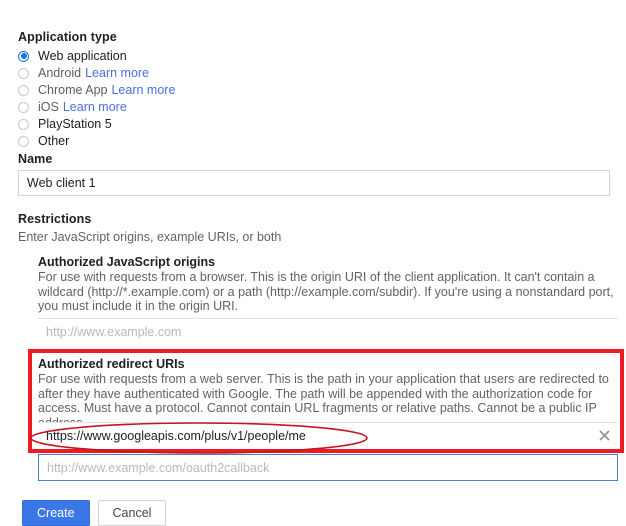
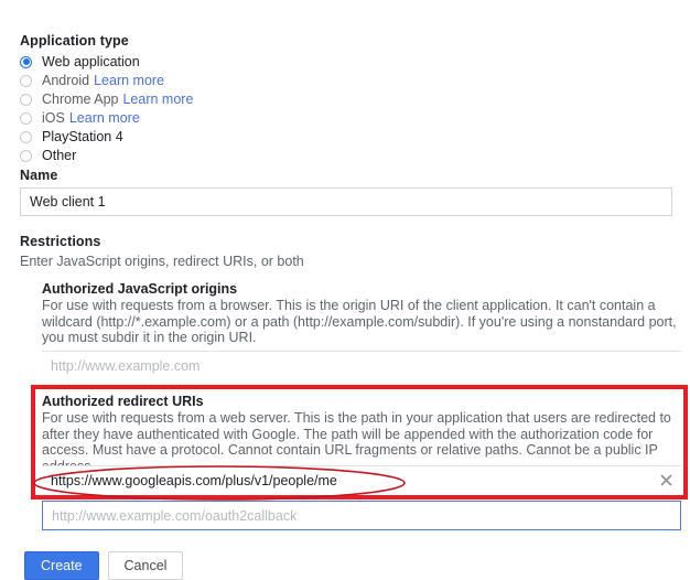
  Application type
  Web application
  Android
  Learn more
  Chrome App
  Learn more
  iOS
  Learn more
- PlayStation 5
+ PlayStation 4
  Other
  Name
  Web client 1
  Restrictions
- Enter JavaScript origins, example URIs, or both
+ Enter JavaScript origins, redirect URIs, or both
  Authorized JavaScript origins
- For use with requests from a browser. This is the origin URI of the client application. It can't contain a wildcard (http://*.example.com) or a path (http://example.com/subdir). If you're using a nonstandard port, you must include it in the origin URI.
+ For use with requests from a browser. This is the origin URI of the client application. It can't contain a wildcard (http://*.example.com) or a path (http://example.com/subdir). If you're using a nonstandard port, you must subdir it in the origin URI.
  http://www.example.com
  Authorized redirect URIs
  For use with requests from a web server. This is the path in your application that users are redirected to after they have authenticated with Google. The path will be appended with the authorization code for access. Must have a protocol. Cannot contain URL fragments or relative paths. Cannot be a public IP
  https://www.googleapis.com/plus/v1/people/me
  http://www.example.com/oauth2callback
  Create
  Cancel
